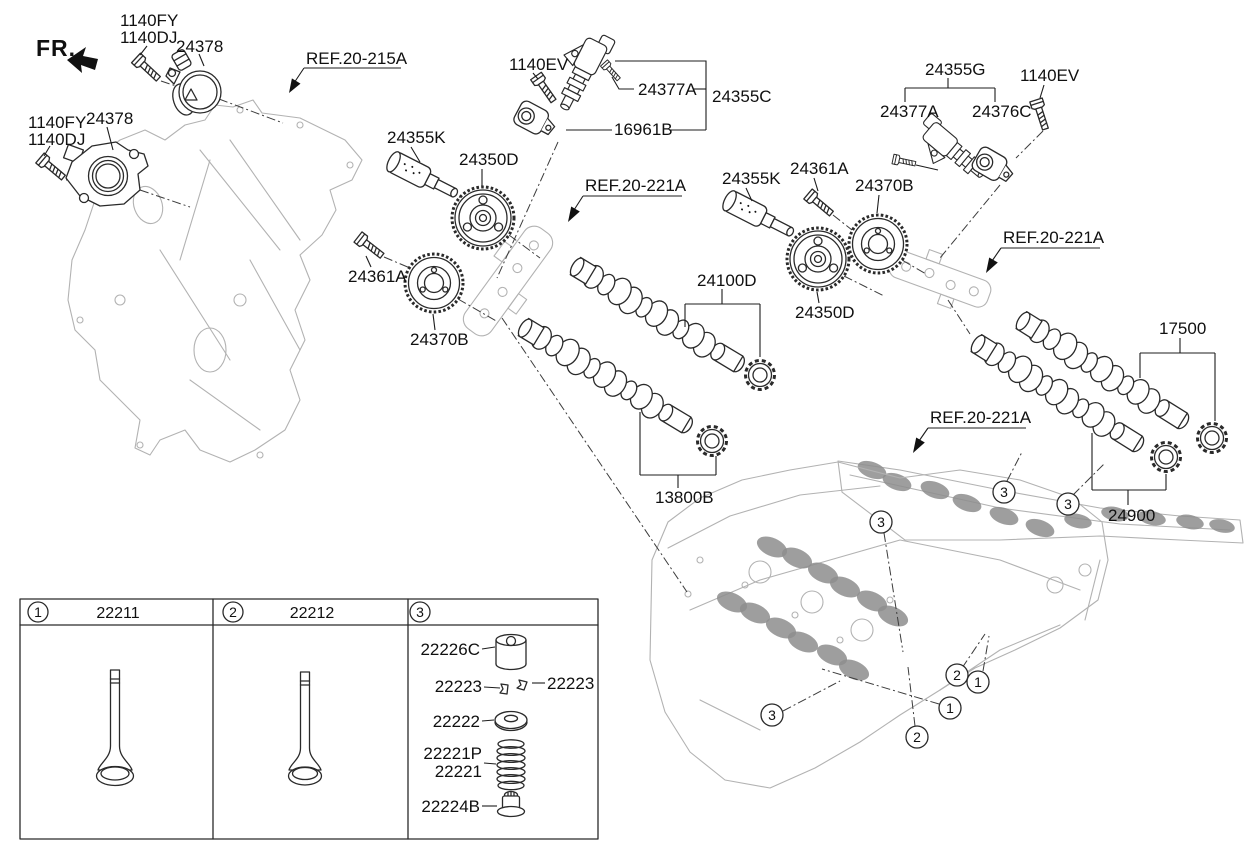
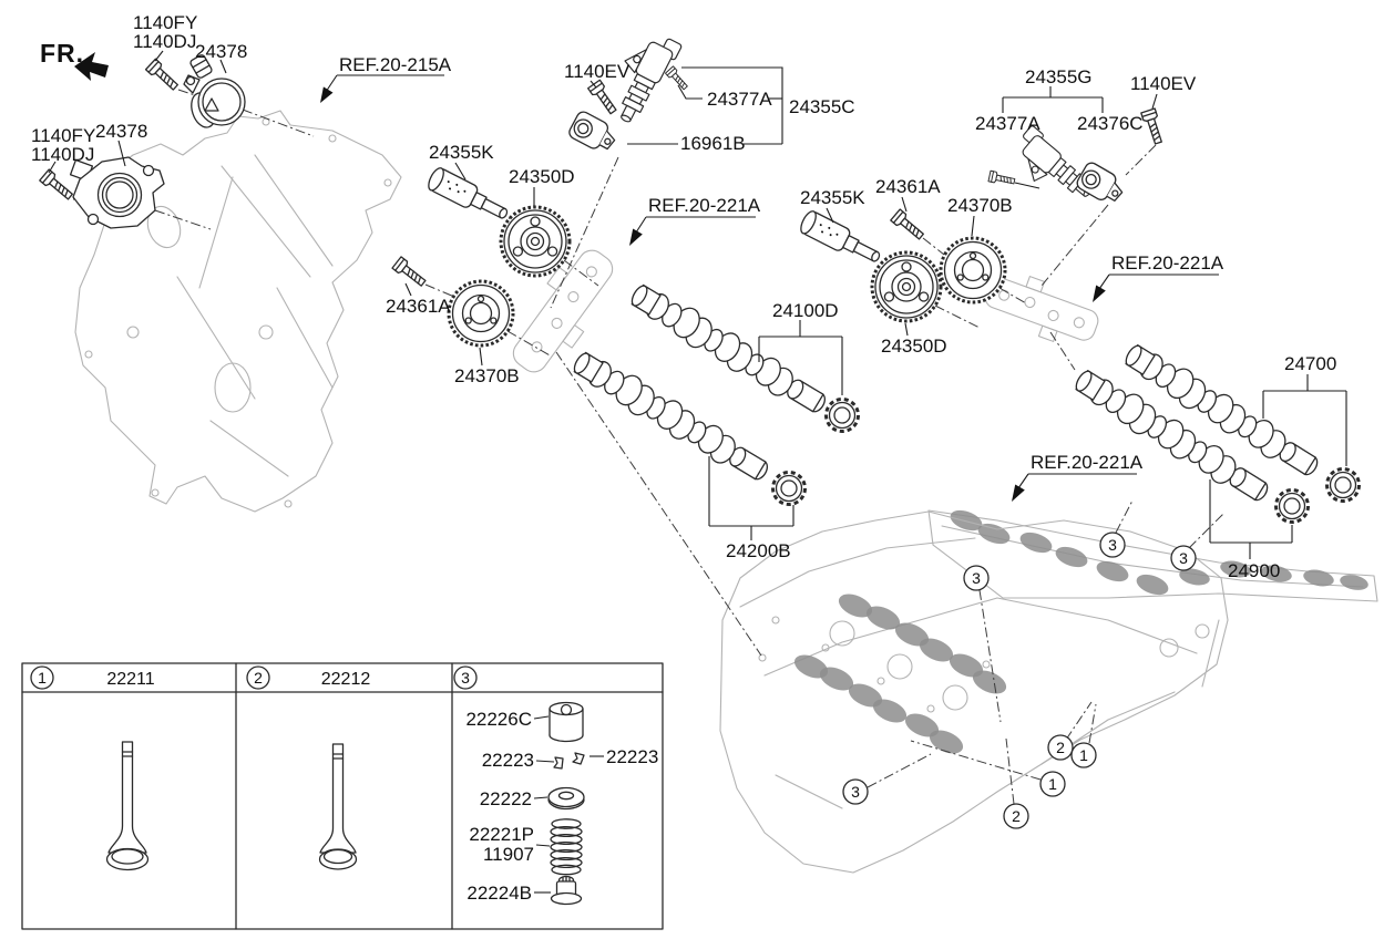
  3
  3
  3
  2
  1
  1
  3
  2
  FR.
  1140FY
  1140DJ
  24378
  1140FY
  1140DJ
  24378
  REF.20-215A
  1140EV
  24377A
  24355C
  16961B
  24355K
  24350D
  REF.20-221A
  24361A
  24370B
  24100D
- 13800B
+ 24200B
  24355G
  24377A
  24376C
  1140EV
  24355K
  24361A
  24370B
  24350D
  REF.20-221A
- 17500
+ 24700
  REF.20-221A
  24900
  1
  22211
  2
  22212
  3
  22226C
  22223
  22223
  22222
  22221P
- 22221
+ 11907
  22224B
